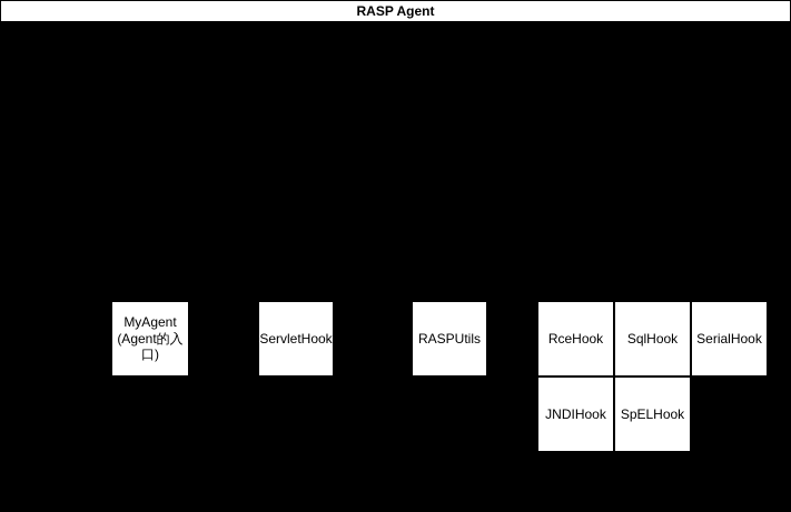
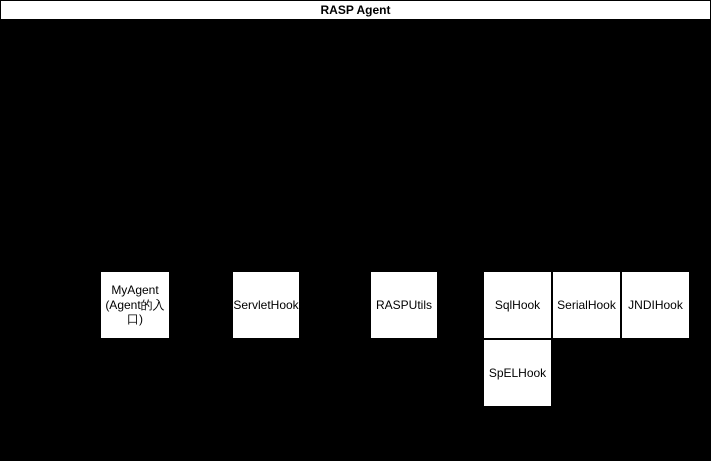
  RASP Agent
  MyAgent
  (Agent的入
  口)
  ServletHook
  RASPUtils
- RceHook
  SqlHook
  SerialHook
  JNDIHook
  SpELHook
